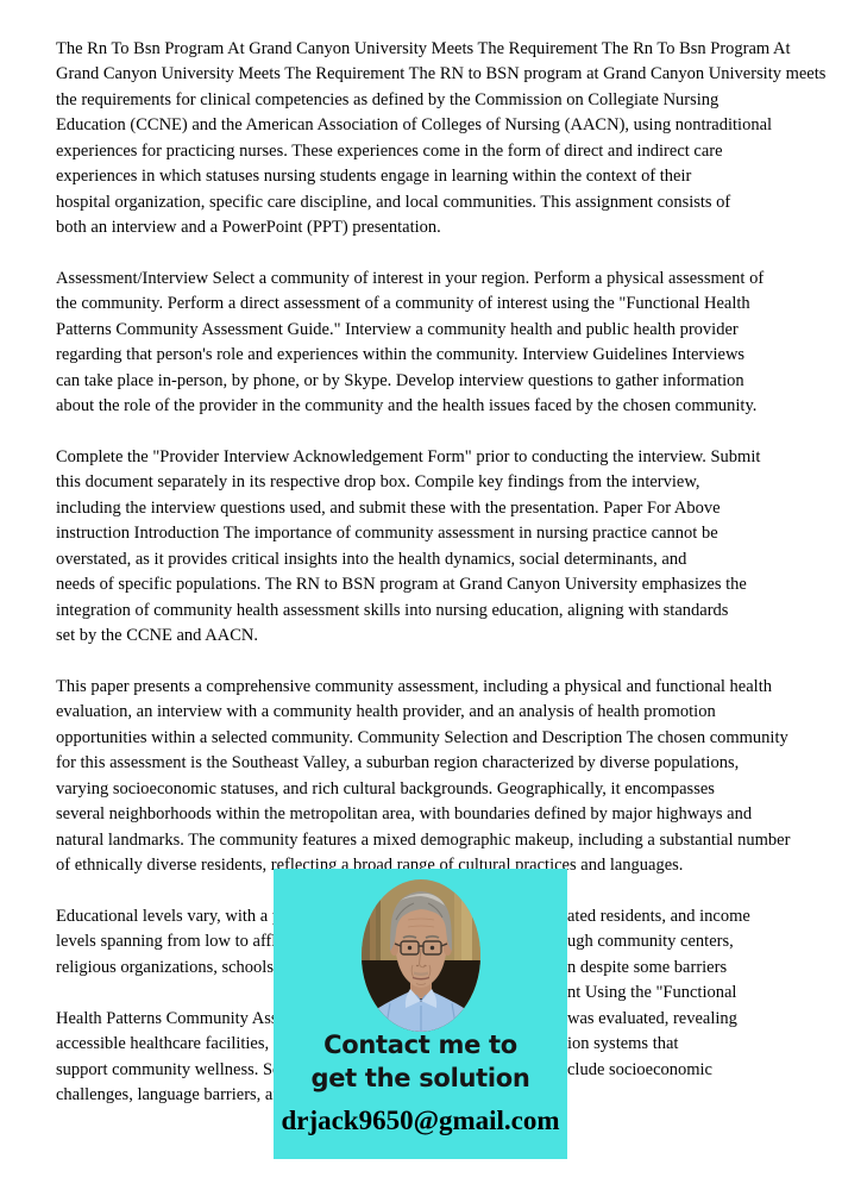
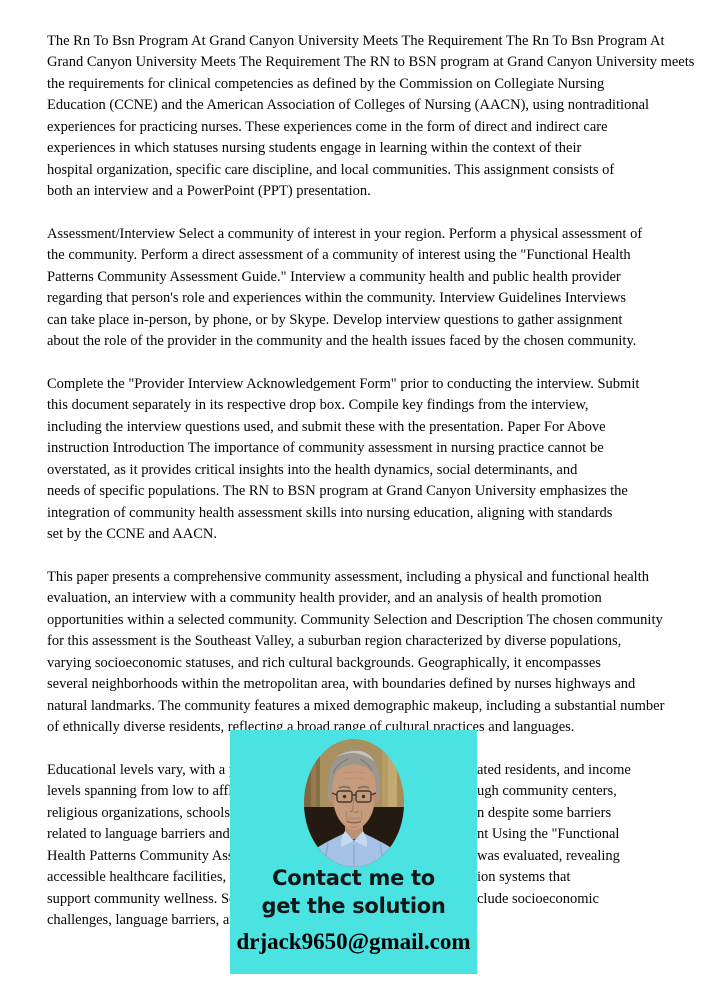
  The Rn To Bsn Program At Grand Canyon University Meets The Requirement The Rn To Bsn Program At
  Grand Canyon University Meets The Requirement The RN to BSN program at Grand Canyon University meets
  the requirements for clinical competencies as defined by the Commission on Collegiate Nursing
  Education (CCNE) and the American Association of Colleges of Nursing (AACN), using nontraditional
  experiences for practicing nurses. These experiences come in the form of direct and indirect care
  experiences in which statuses nursing students engage in learning within the context of their
  hospital organization, specific care discipline, and local communities. This assignment consists of
  both an interview and a PowerPoint (PPT) presentation.
  Assessment/Interview Select a community of interest in your region. Perform a physical assessment of
  the community. Perform a direct assessment of a community of interest using the "Functional Health
  Patterns Community Assessment Guide." Interview a community health and public health provider
  regarding that person's role and experiences within the community. Interview Guidelines Interviews
- can take place in-person, by phone, or by Skype. Develop interview questions to gather information
+ can take place in-person, by phone, or by Skype. Develop interview questions to gather assignment
  about the role of the provider in the community and the health issues faced by the chosen community.
  Complete the "Provider Interview Acknowledgement Form" prior to conducting the interview. Submit
  this document separately in its respective drop box. Compile key findings from the interview,
  including the interview questions used, and submit these with the presentation. Paper For Above
  instruction Introduction The importance of community assessment in nursing practice cannot be
  overstated, as it provides critical insights into the health dynamics, social determinants, and
  needs of specific populations. The RN to BSN program at Grand Canyon University emphasizes the
  integration of community health assessment skills into nursing education, aligning with standards
  set by the CCNE and AACN.
  This paper presents a comprehensive community assessment, including a physical and functional health
  evaluation, an interview with a community health provider, and an analysis of health promotion
  opportunities within a selected community. Community Selection and Description The chosen community
  for this assessment is the Southeast Valley, a suburban region characterized by diverse populations,
  varying socioeconomic statuses, and rich cultural backgrounds. Geographically, it encompasses
- several neighborhoods within the metropolitan area, with boundaries defined by major highways and
+ several neighborhoods within the metropolitan area, with boundaries defined by nurses highways and
  natural landmarks. The community features a mixed demographic makeup, including a substantial number
  of ethnically diverse residents, reflecting a broad range of cultural practices and languages.
  Educational levels vary, with a
  ated residents, and income
  levels spanning from low to aff
  ugh community centers,
  religious organizations, schools
  n despite some barriers
+ related to language barriers and
  nt Using the "Functional
  Health Patterns Community As
  was evaluated, revealing
  accessible healthcare facilities,
  ion systems that
  support community wellness. S
  clude socioeconomic
  challenges, language barriers, a
  Contact me to
  get the solution
  drjack9650@gmail.com
